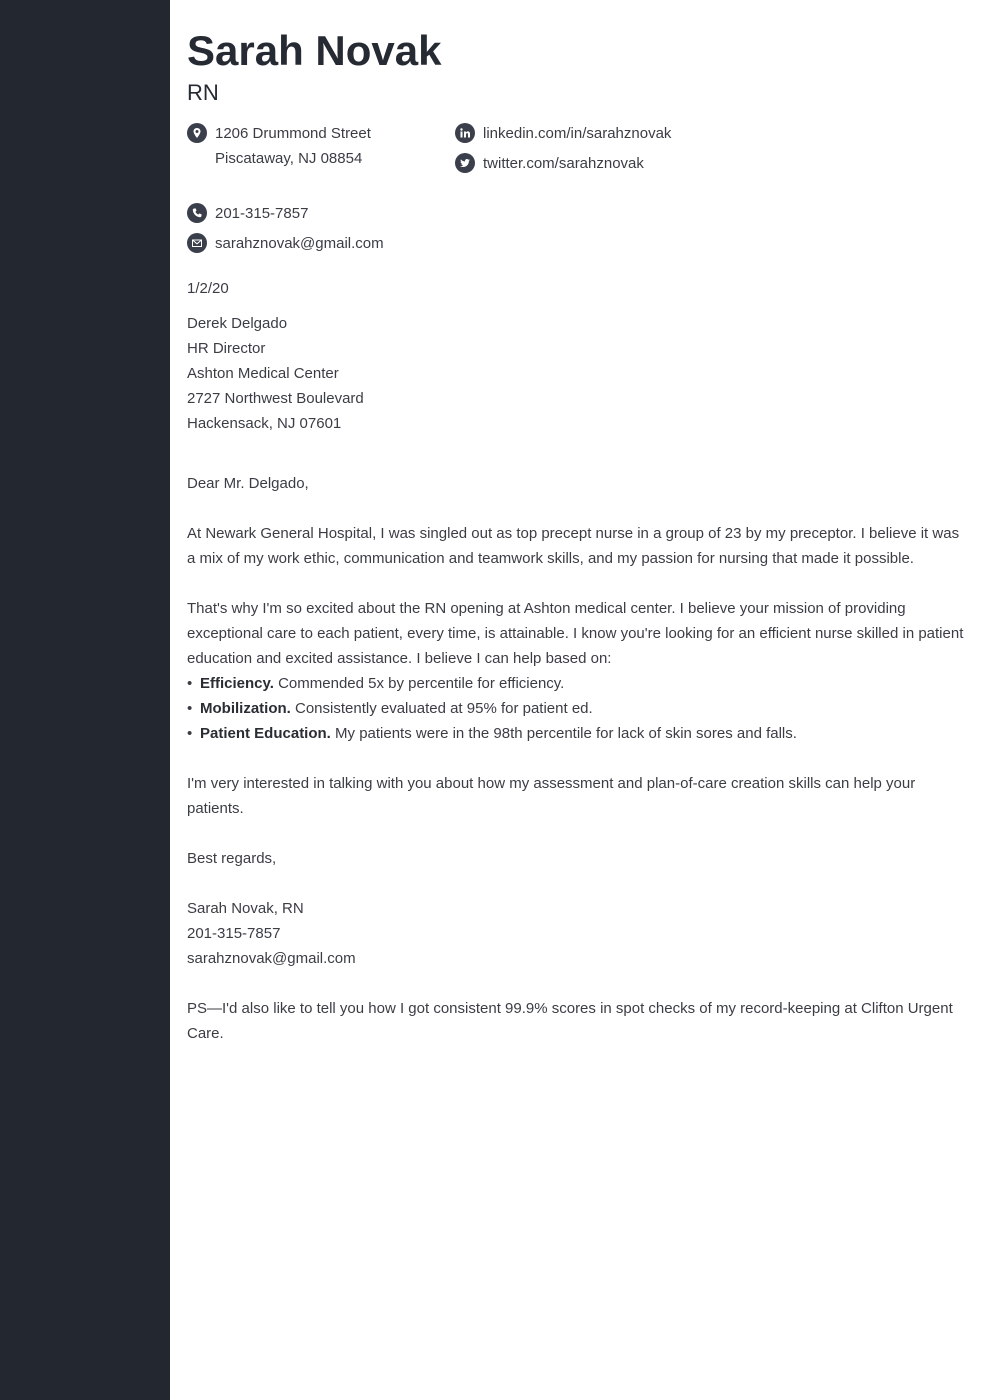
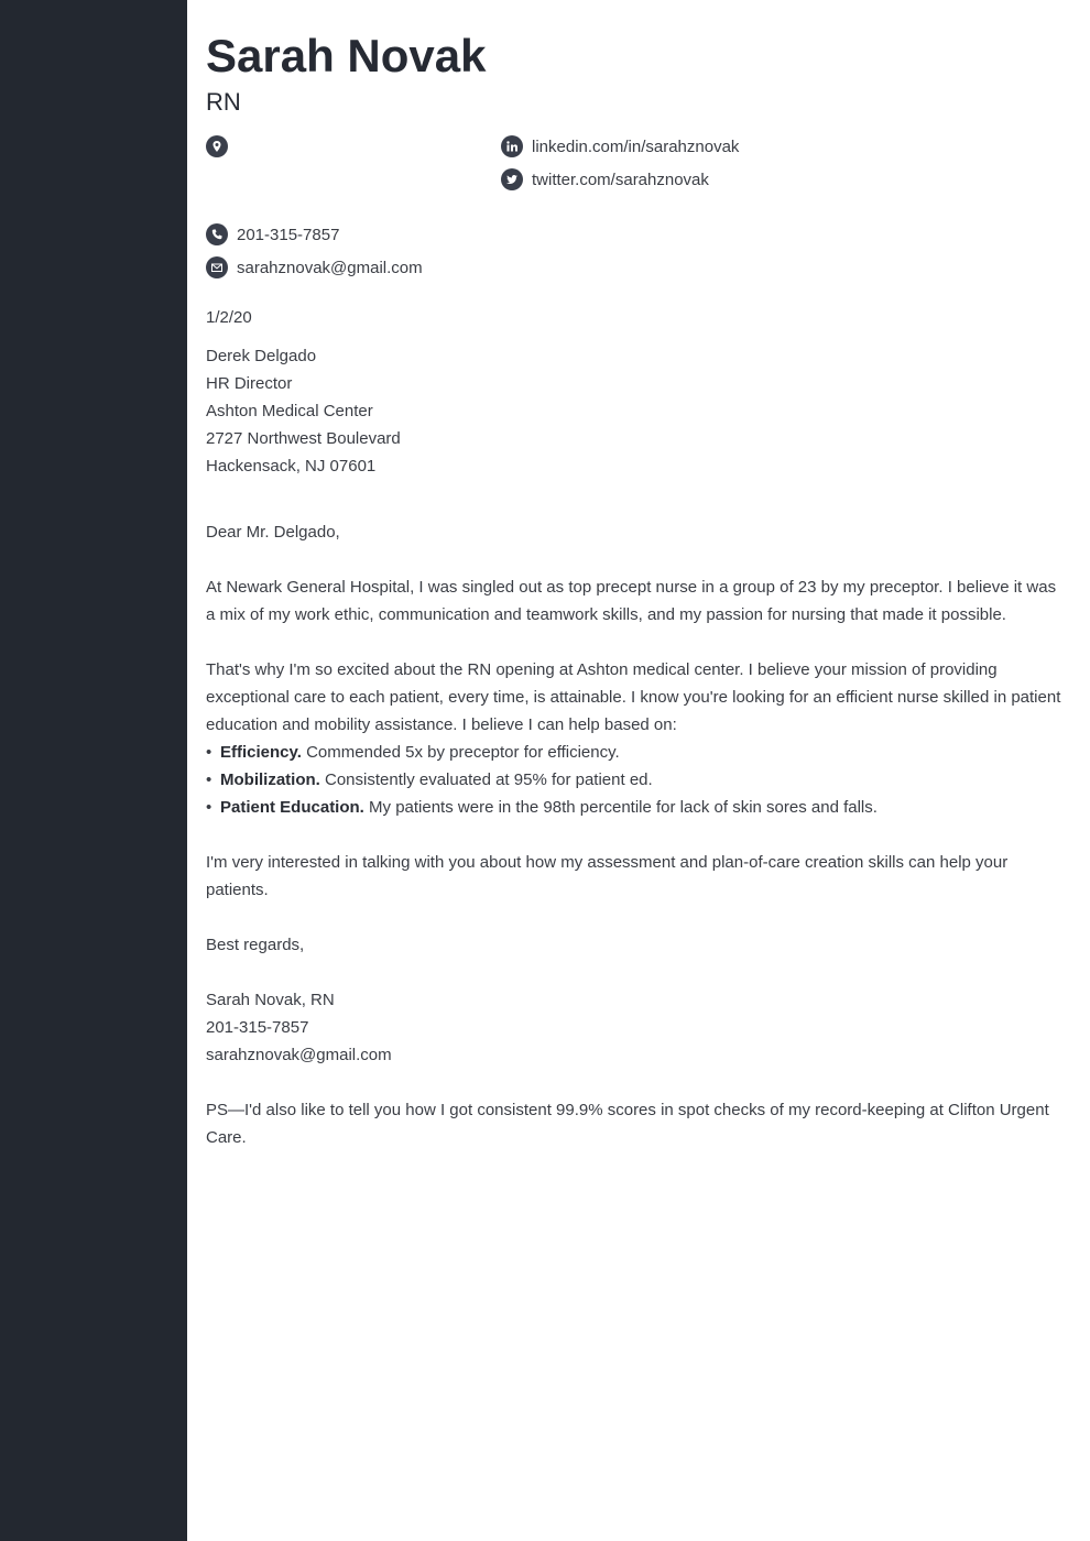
  Sarah Novak
  RN
- 1206 Drummond Street
- Piscataway, NJ 08854
  linkedin.com/in/sarahznovak
  twitter.com/sarahznovak
  201-315-7857
  sarahznovak@gmail.com
  1/2/20
  Derek Delgado
  HR Director
  Ashton Medical Center
  2727 Northwest Boulevard
  Hackensack, NJ 07601
  Dear Mr. Delgado,
  At Newark General Hospital, I was singled out as top precept nurse in a group of 23 by my preceptor. I believe it was a mix of my work ethic, communication and teamwork skills, and my passion for nursing that made it possible.
- That's why I'm so excited about the RN opening at Ashton medical center. I believe your mission of providing exceptional care to each patient, every time, is attainable. I know you're looking for an efficient nurse skilled in patient education and excited assistance. I believe I can help based on:
+ That's why I'm so excited about the RN opening at Ashton medical center. I believe your mission of providing exceptional care to each patient, every time, is attainable. I know you're looking for an efficient nurse skilled in patient education and mobility assistance. I believe I can help based on:
  •
- Efficiency. Commended 5x by percentile for efficiency.
+ Efficiency. Commended 5x by preceptor for efficiency.
  •
  Mobilization. Consistently evaluated at 95% for patient ed.
  •
  Patient Education. My patients were in the 98th percentile for lack of skin sores and falls.
  I'm very interested in talking with you about how my assessment and plan-of-care creation skills can help your patients.
  Best regards,
  Sarah Novak, RN
  201-315-7857
  sarahznovak@gmail.com
  PS—I'd also like to tell you how I got consistent 99.9% scores in spot checks of my record-keeping at Clifton Urgent Care.
